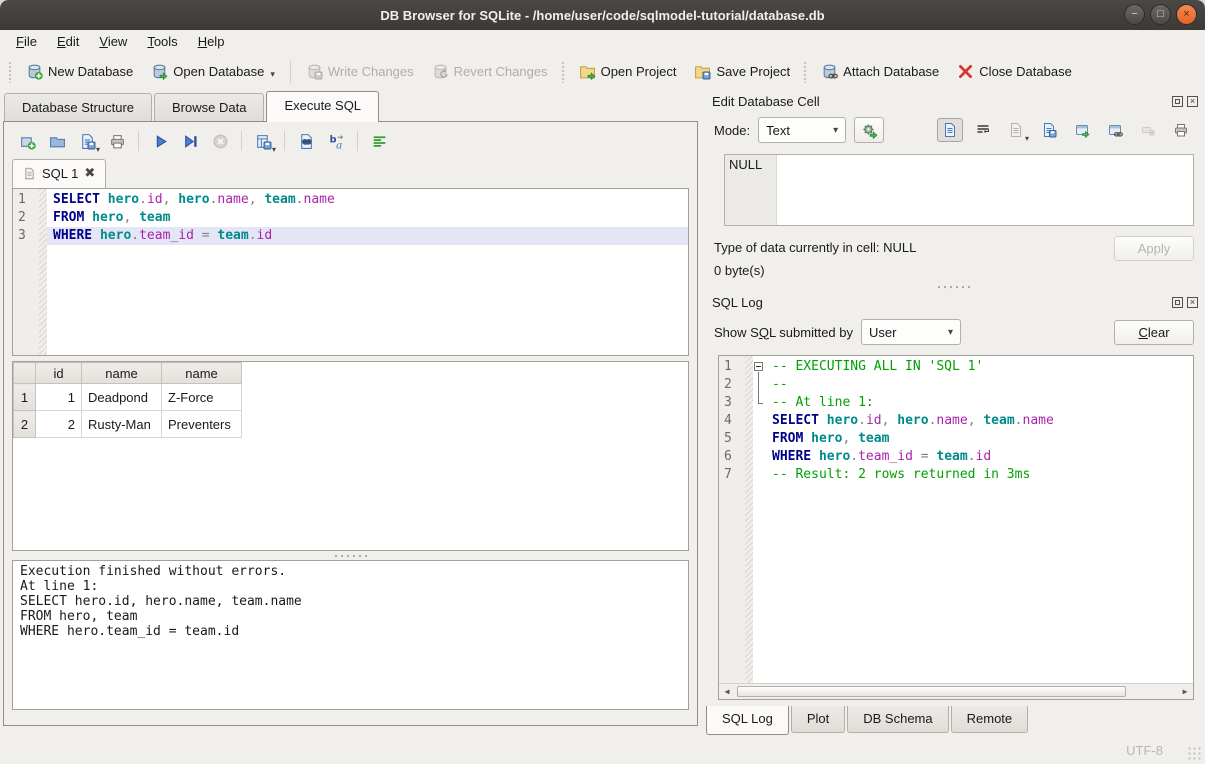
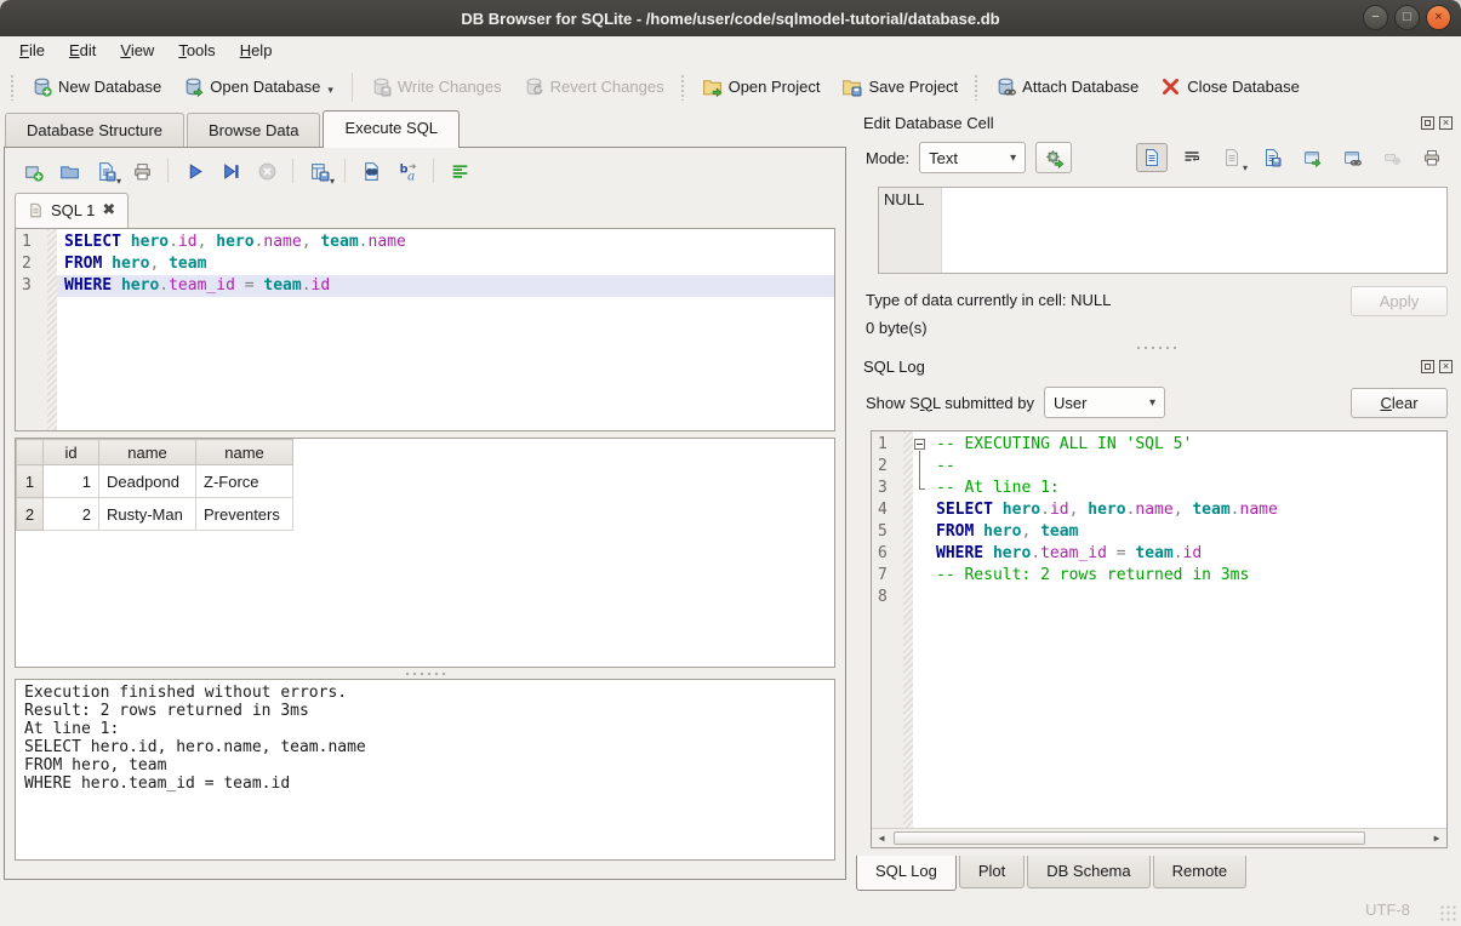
  DB Browser for SQLite - /home/user/code/sqlmodel-tutorial/database.db
  −
  □
  ×
  File
  Edit
  View
  Tools
  Help
  New Database
  Open Database
  ▾
  Write Changes
  Revert Changes
  Open Project
  Save Project
  Attach Database
  Close Database
  Database Structure
  Browse Data
  Execute SQL
  ▾
  ▾
  b
  a
  SQL 1
  ✖
  1
  SELECT hero.id, hero.name, team.name
  2
  FROM hero, team
  3
  WHERE hero.team_id = team.id
  	id	name	name
  1	1	Deadpond	Z-Force
  2	2	Rusty-Man	Preventers
  Execution finished without errors.
+ Result: 2 rows returned in 3ms
  At line 1:
  SELECT hero.id, hero.name, team.name
  FROM hero, team
  WHERE hero.team_id = team.id
  Edit Database Cell
  ×
  Mode:
  Text
  ▾
  ▾
  NULL
  Type of data currently in cell: NULL
  0 byte(s)
  Apply
  SQL Log
  ×
  Show SQL submitted by
  User
  ▾
  Clear
  1
- -- EXECUTING ALL IN 'SQL 1'
+ -- EXECUTING ALL IN 'SQL 5'
  2
  --
  3
  -- At line 1:
  4
  SELECT hero.id, hero.name, team.name
  5
  FROM hero, team
  6
  WHERE hero.team_id = team.id
  7
  -- Result: 2 rows returned in 3ms
+ 8
  ◀
  ▶
  SQL Log
  Plot
  DB Schema
  Remote
  UTF-8
